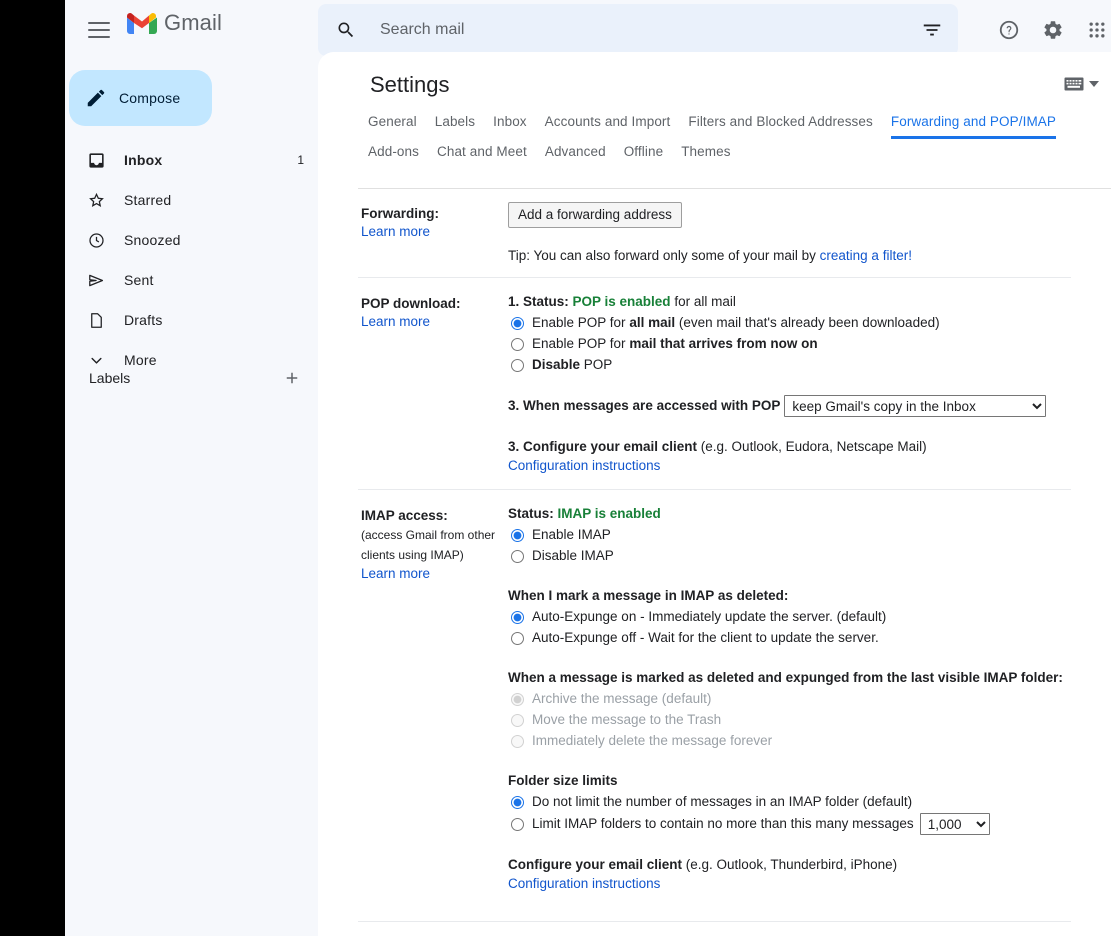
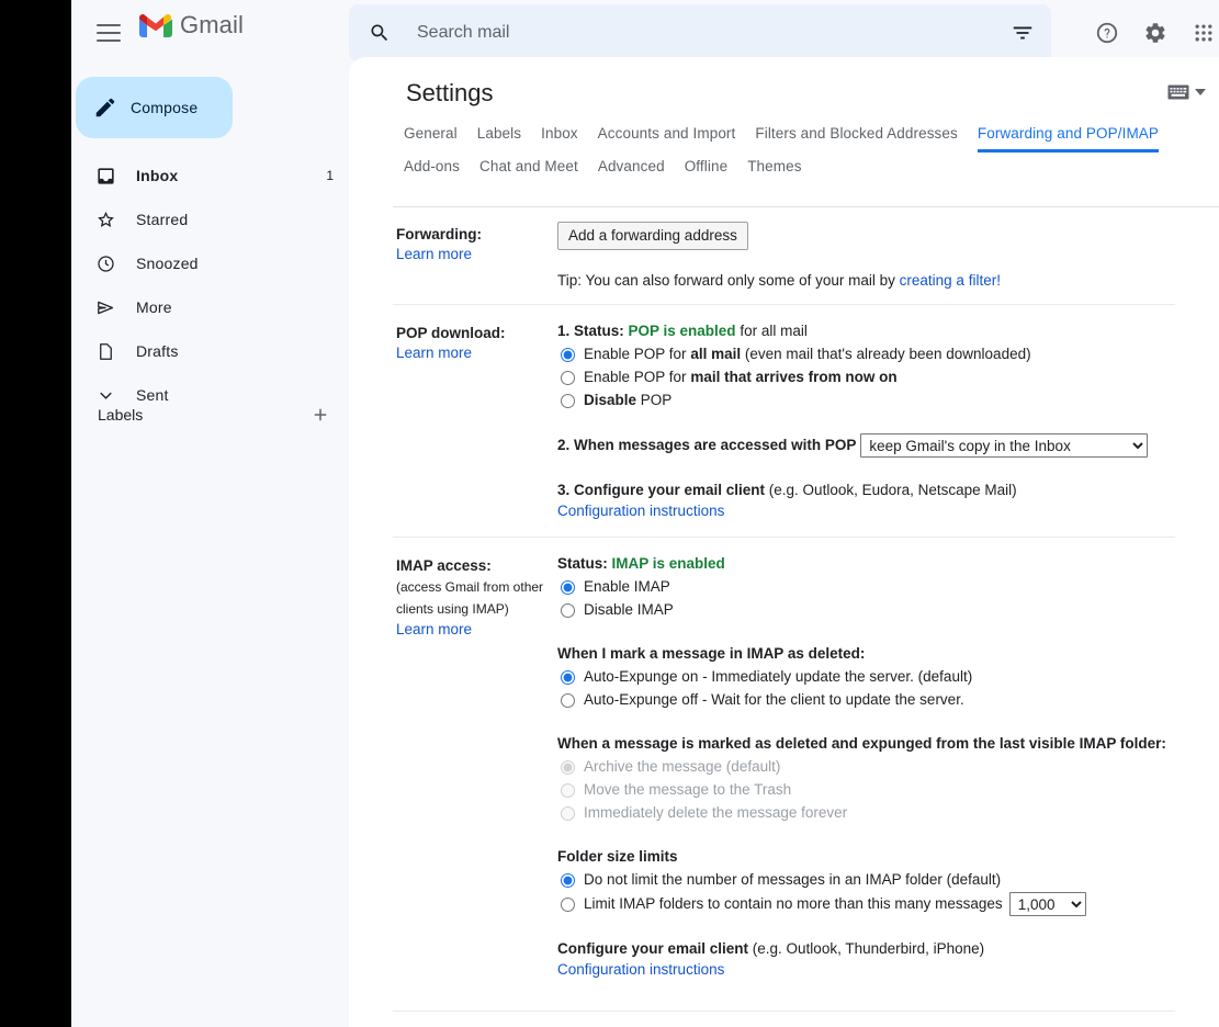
  Gmail
  Search mail
  Compose
  Inbox
  1
  Starred
  Snoozed
- Sent
+ More
  Drafts
- More
+ Sent
  Labels
  Settings
  General
  Labels
  Inbox
  Accounts and Import
  Filters and Blocked Addresses
  Forwarding and POP/IMAP
  Add-ons
  Chat and Meet
  Advanced
  Offline
  Themes
  Forwarding:
  Learn more
  Add a forwarding address
  Tip: You can also forward only some of your mail by creating a filter!
  POP download:
  Learn more
  1. Status: POP is enabled for all mail
  Enable POP for all mail (even mail that's already been downloaded)
  Enable POP for mail that arrives from now on
  Disable POP
- 3. When messages are accessed with POP
+ 2. When messages are accessed with POP
  keep Gmail's copy in the Inbox
  3. Configure your email client (e.g. Outlook, Eudora, Netscape Mail)
  Configuration instructions
  IMAP access:
  (access Gmail from other
  clients using IMAP)
  Learn more
  Status: IMAP is enabled
  Enable IMAP
  Disable IMAP
  When I mark a message in IMAP as deleted:
  Auto-Expunge on - Immediately update the server. (default)
  Auto-Expunge off - Wait for the client to update the server.
  When a message is marked as deleted and expunged from the last visible IMAP folder:
  Archive the message (default)
  Move the message to the Trash
  Immediately delete the message forever
  Folder size limits
  Do not limit the number of messages in an IMAP folder (default)
  Limit IMAP folders to contain no more than this many messages
  1,000
  Configure your email client (e.g. Outlook, Thunderbird, iPhone)
  Configuration instructions
